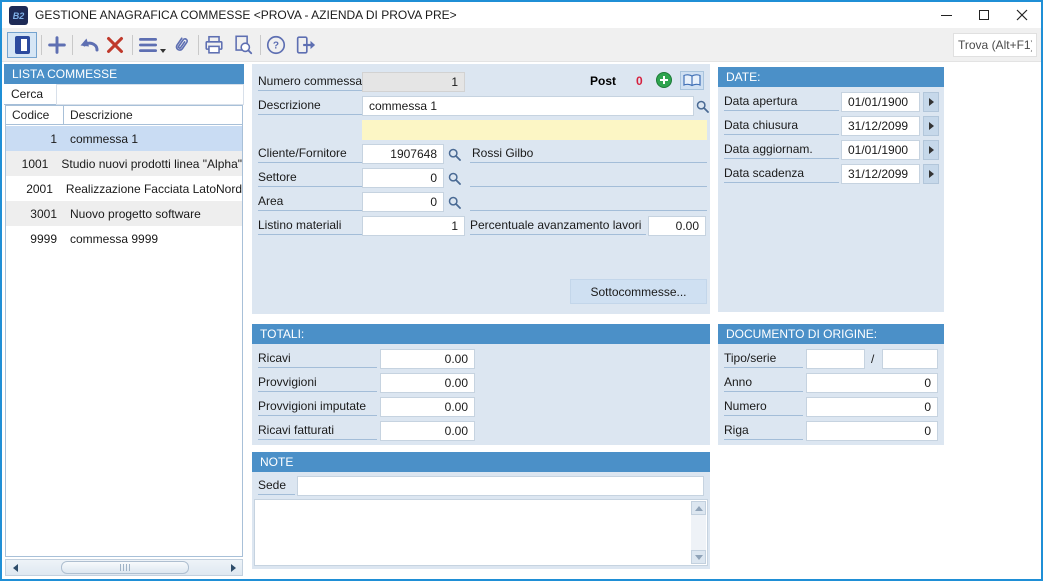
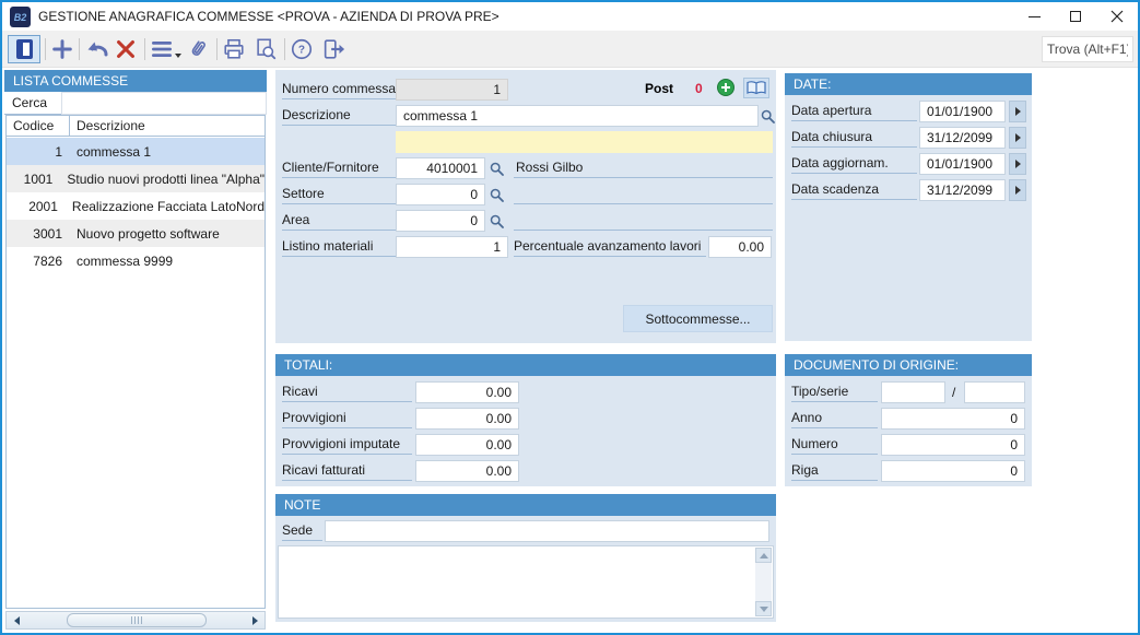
  B2
  GESTIONE ANAGRAFICA COMMESSE <PROVA - AZIENDA DI PROVA PRE>
  ?
  Trova (Alt+F1
  LISTA COMMESSE
  Cerca
  Codice
  Descrizione
  1
  commessa 1
  1001
  Studio nuovi prodotti linea "Alpha"
  2001
  Realizzazione Facciata LatoNord
  3001
  Nuovo progetto software
- 9999
+ 7826
  commessa 9999
  Numero commessa
  1
  Post
  0
  Descrizione
  commessa 1
  Cliente/Fornitore
- 1907648
+ 4010001
  Rossi Gilbo
  Settore
  0
  Area
  0
  Listino materiali
  1
  Percentuale avanzamento lavori
  0.00
  Sottocommesse...
  DATE:
  Data apertura
  01/01/1900
  Data chiusura
  31/12/2099
  Data aggiornam.
  01/01/1900
  Data scadenza
  31/12/2099
  TOTALI:
  Ricavi
  0.00
  Provvigioni
  0.00
  Provvigioni imputate
  0.00
  Ricavi fatturati
  0.00
  DOCUMENTO DI ORIGINE:
  Tipo/serie
  /
  Anno
  0
  Numero
  0
  Riga
  0
  NOTE
  Sede
